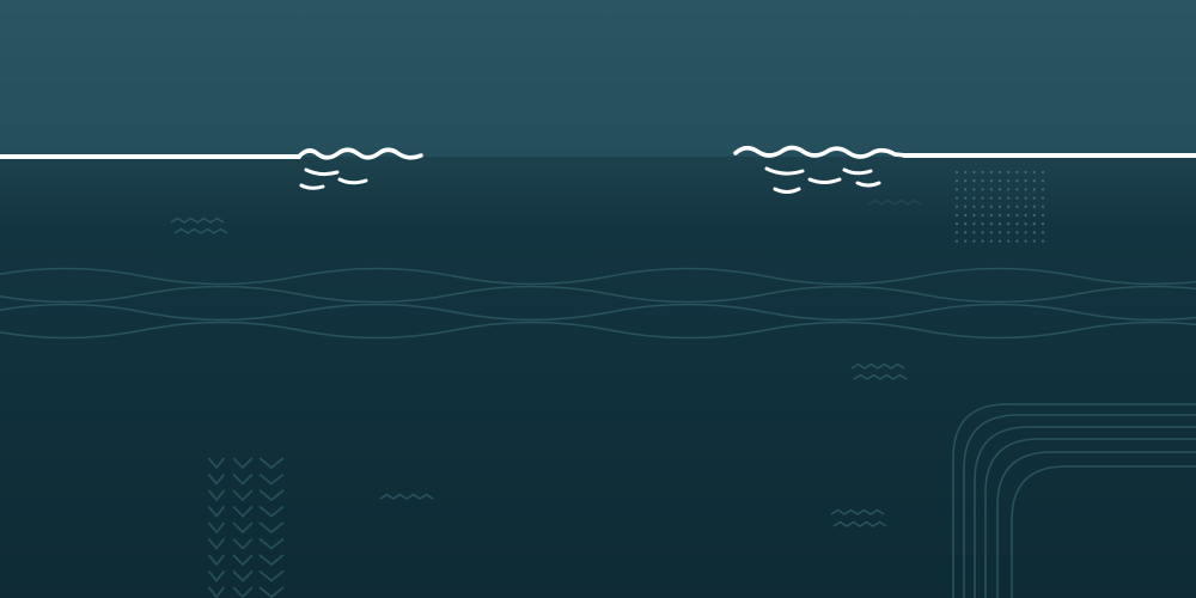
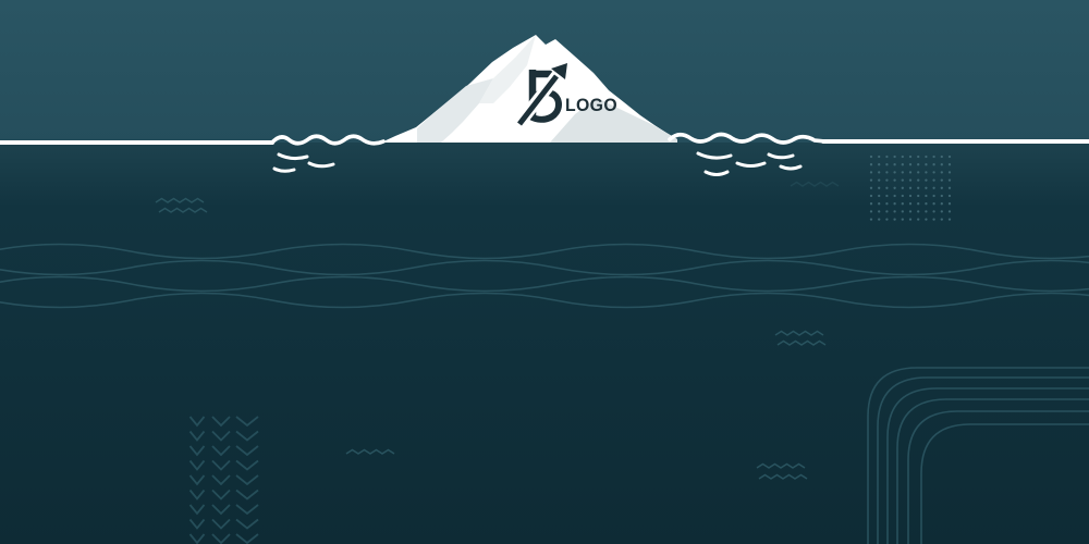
+ LOGO
